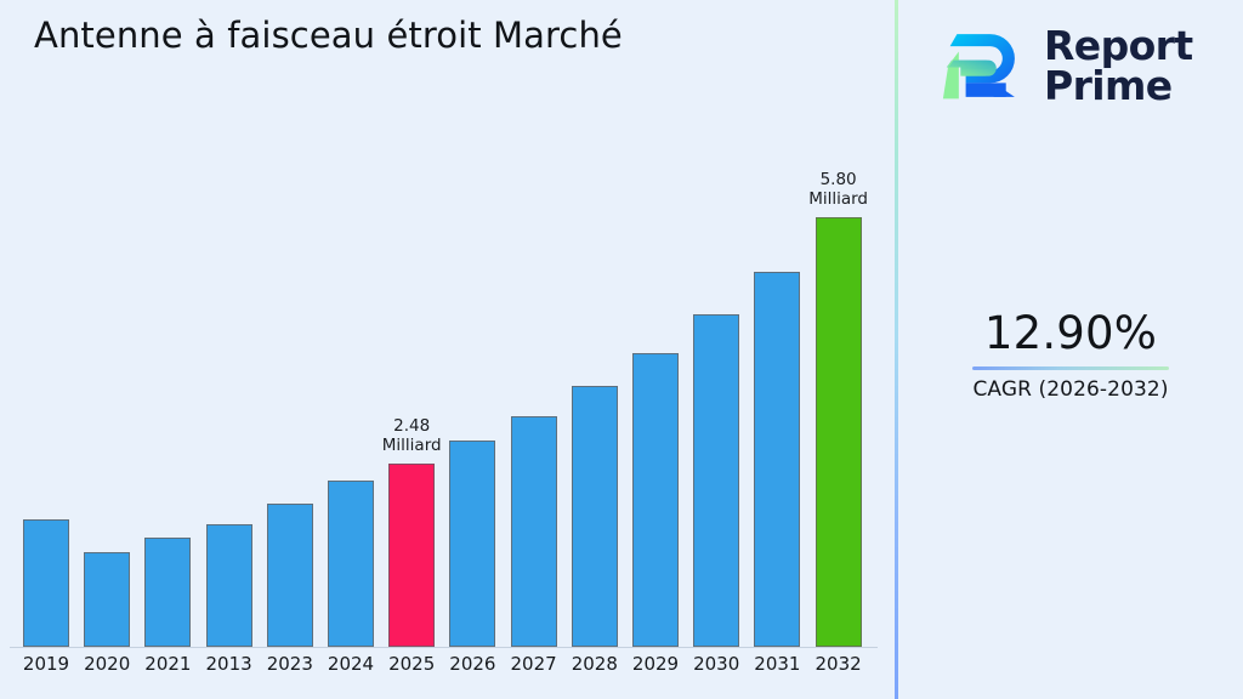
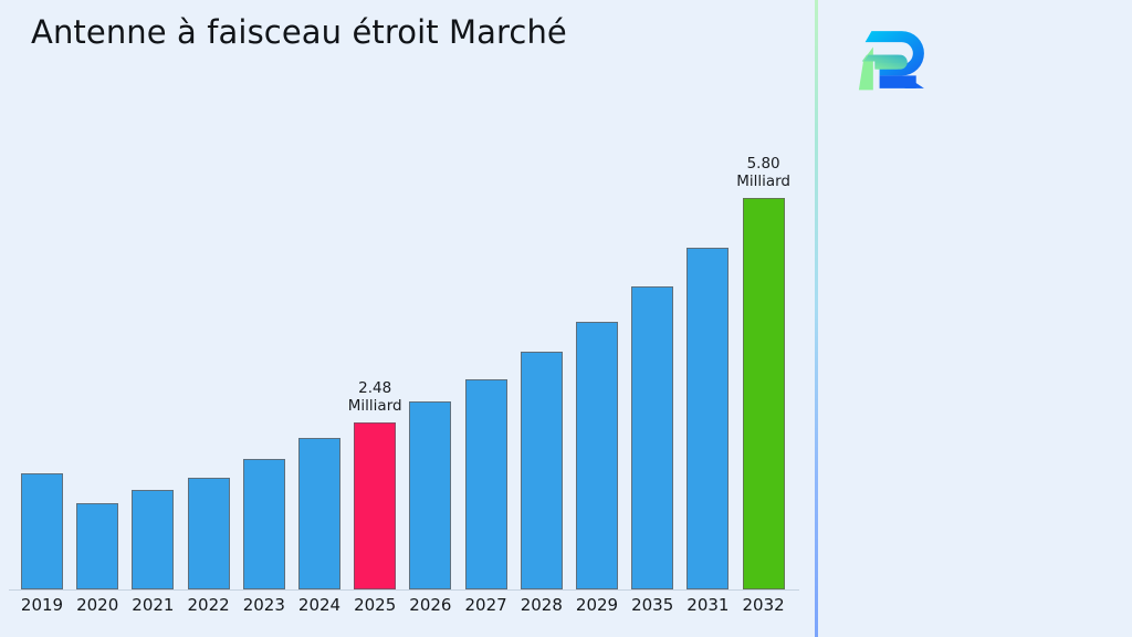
  Antenne à faisceau étroit Marché
  2019
  2020
  2021
- 2013
+ 2022
  2023
  2024
  2.48
  Milliard
  2025
  2026
  2027
  2028
  2029
- 2030
+ 2035
  2031
  5.80
  Milliard
  2032
- Report
- Prime
- 12.90%
- CAGR (2026-2032)
